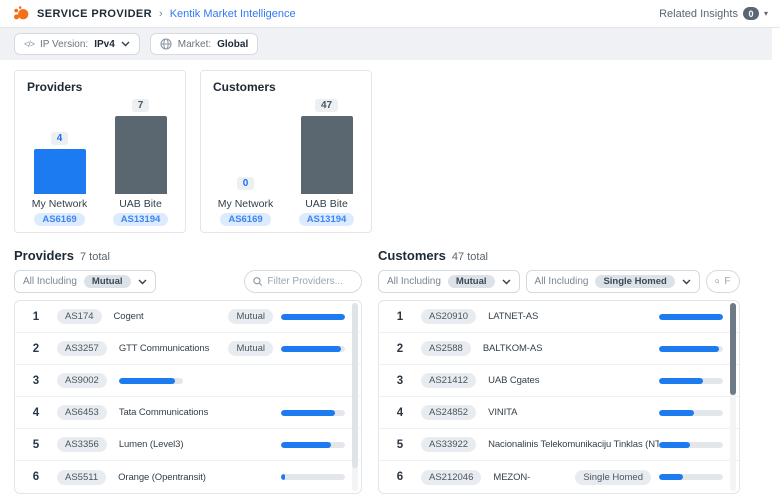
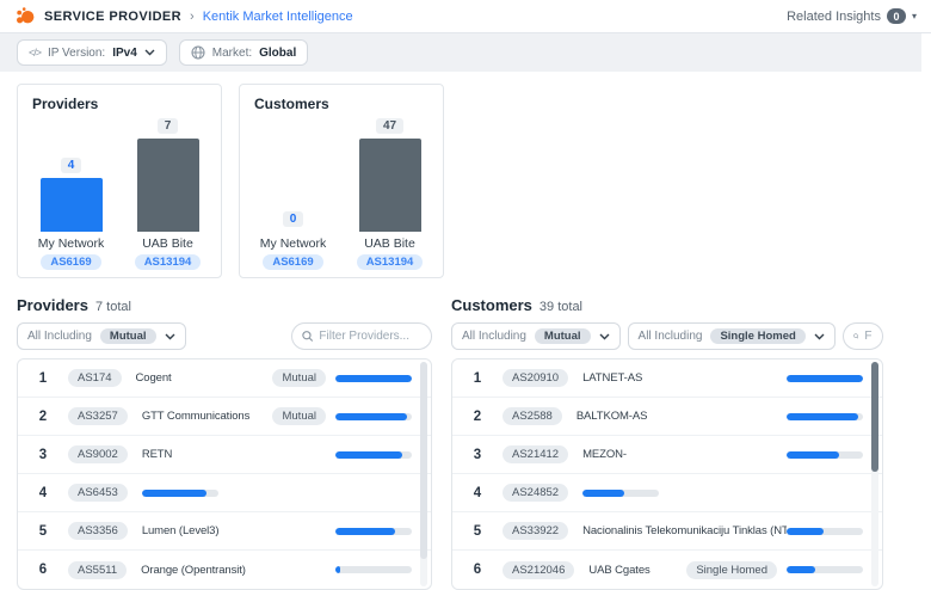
  SERVICE PROVIDER
  ›
  Kentik Market Intelligence
  Related Insights
  0
  ▾
  </>
  IP Version:
  IPv4
  Market:
  Global
  Providers
  4
  My Network
  AS6169
  7
  UAB Bite
  AS13194
  Customers
  0
  My Network
  AS6169
  47
  UAB Bite
  AS13194
  Providers
  7 total
  All Including
  Mutual
  Filter Providers...
  1
  AS174
  Cogent
  Mutual
  2
  AS3257
  GTT Communications
  Mutual
  3
  AS9002
+ RETN
  4
  AS6453
- Tata Communications
  5
  AS3356
  Lumen (Level3)
  6
  AS5511
  Orange (Opentransit)
  Customers
- 47 total
+ 39 total
  All Including
  Mutual
  All Including
  Single Homed
  1
  AS20910
  LATNET-AS
  2
  AS2588
  BALTKOM-AS
  3
  AS21412
- UAB Cgates
+ MEZON-
  4
  AS24852
- VINITA
  5
  AS33922
  Nacionalinis Telekomunikaciju Tinklas (NT
  6
  AS212046
- MEZON-
+ UAB Cgates
  Single Homed
